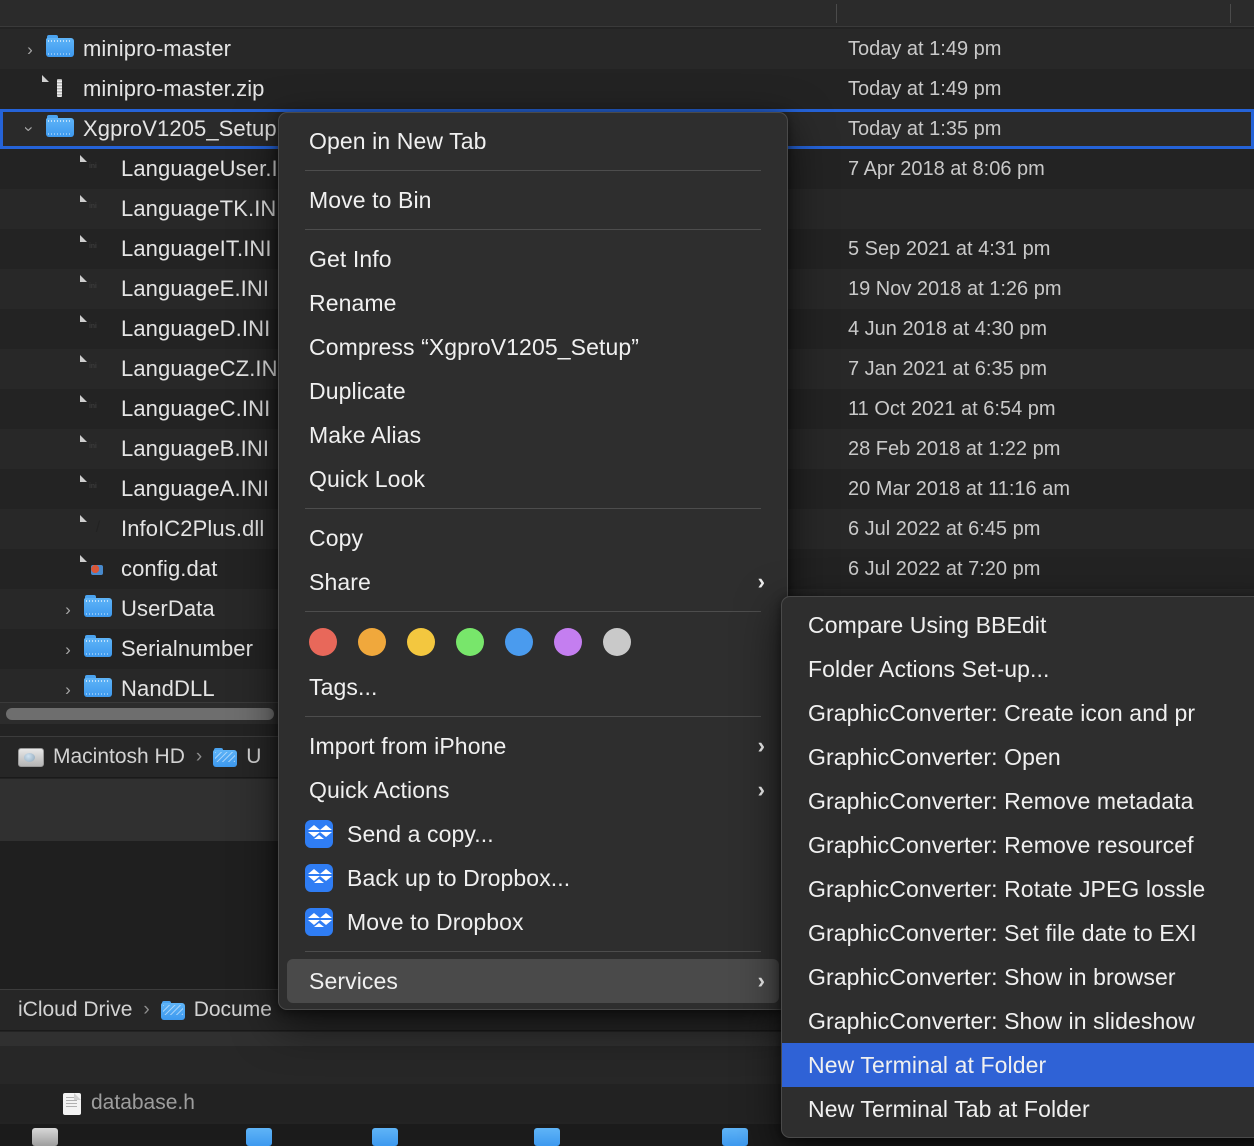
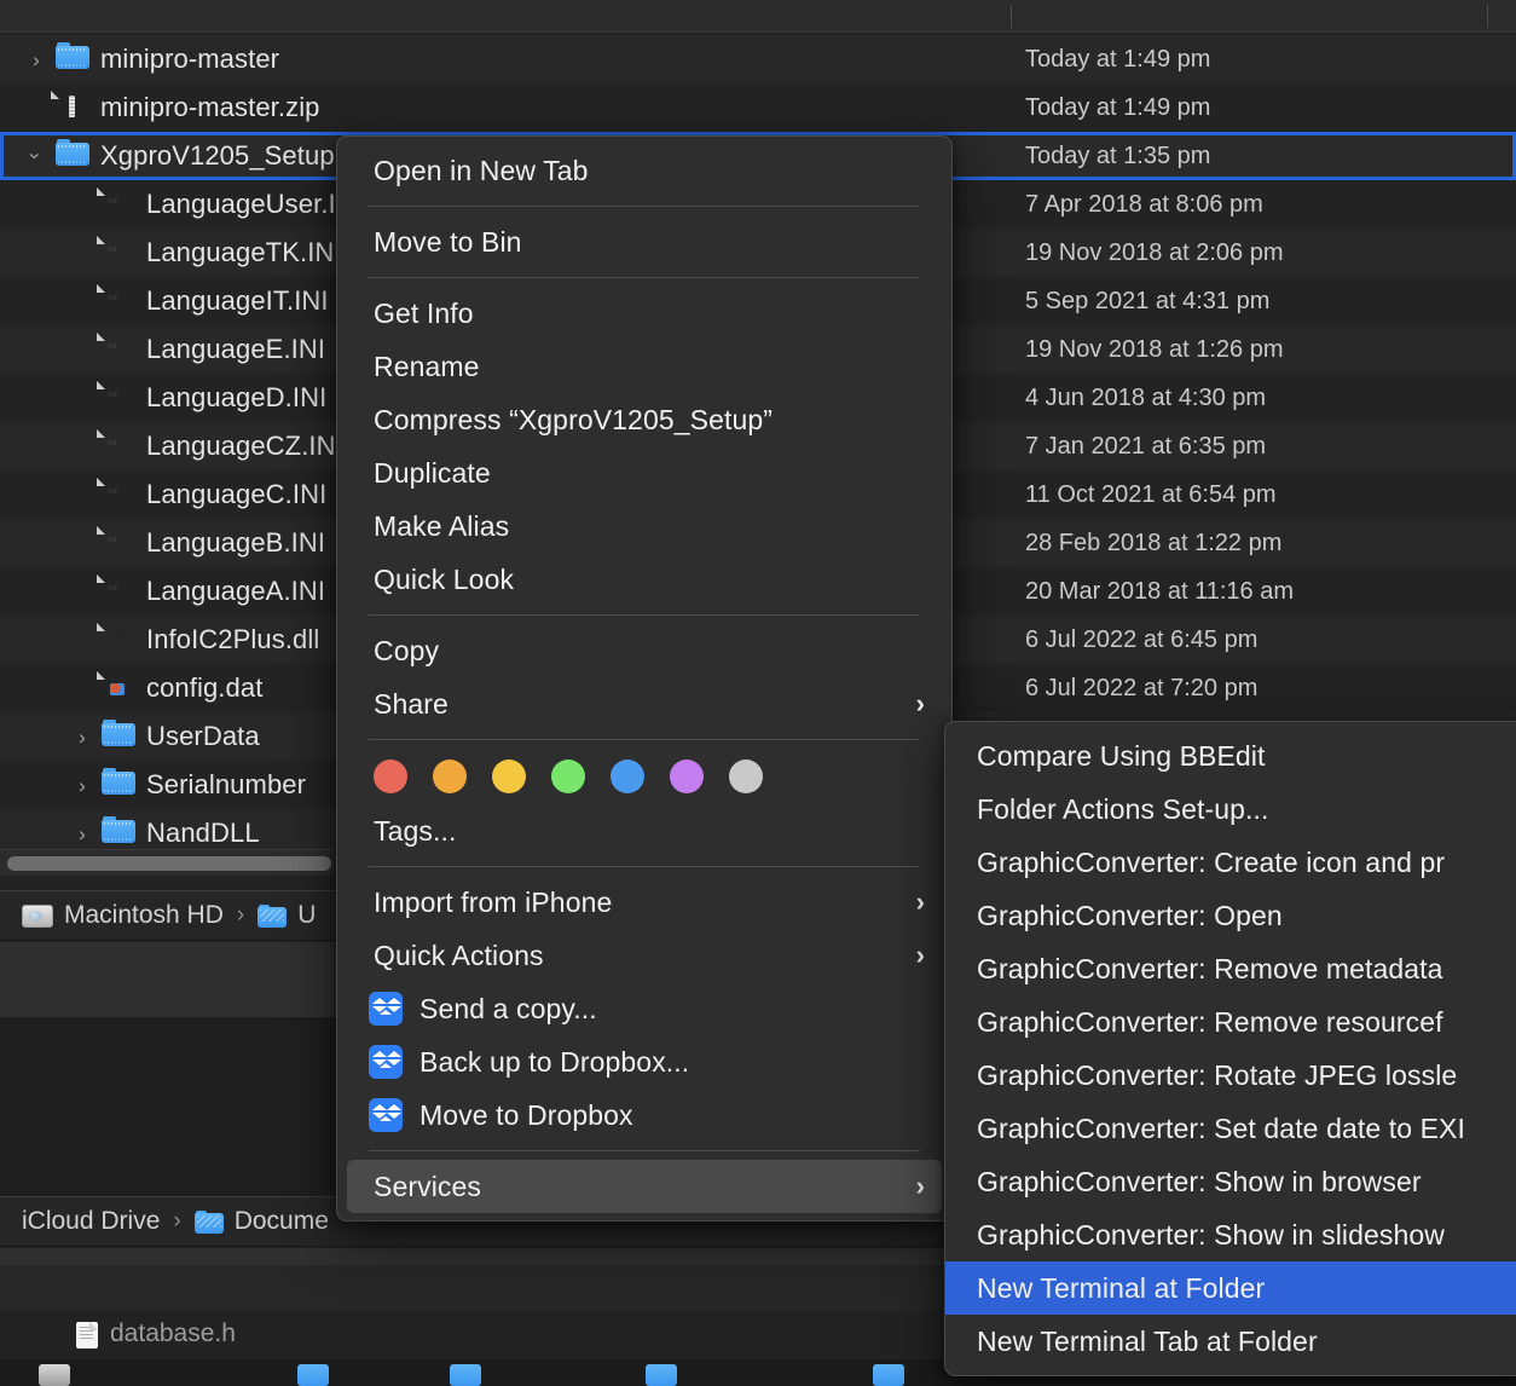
  ›
  minipro-master
  Today at 1:49 pm
  minipro-master.zip
  Today at 1:49 pm
  XgproV1205_Setup
  Today at 1:35 pm
  LanguageUser.I
  7 Apr 2018 at 8:06 pm
  LanguageTK.IN
+ 19 Nov 2018 at 2:06 pm
  LanguageIT.INI
  5 Sep 2021 at 4:31 pm
  LanguageE.INI
  19 Nov 2018 at 1:26 pm
  LanguageD.INI
  4 Jun 2018 at 4:30 pm
  LanguageCZ.IN
  7 Jan 2021 at 6:35 pm
  LanguageC.INI
  11 Oct 2021 at 6:54 pm
  LanguageB.INI
  28 Feb 2018 at 1:22 pm
  LanguageA.INI
  20 Mar 2018 at 11:16 am
  InfoIC2Plus.dll
  6 Jul 2022 at 6:45 pm
  config.dat
  6 Jul 2022 at 7:20 pm
  ›
  UserData
  ›
  Serialnumber
  ›
  NandDLL
  Macintosh HD
  ›
  U
  iCloud Drive
  ›
  Docume
  database.h
  Open in New Tab
  Move to Bin
  Get Info
  Rename
  Compress “XgproV1205_Setup”
  Duplicate
  Make Alias
  Quick Look
  Copy
  Share
  ›
  Tags...
  Import from iPhone
  ›
  Quick Actions
  ›
  Send a copy...
  Back up to Dropbox...
  Move to Dropbox
  Services
  ›
  Compare Using BBEdit
  Folder Actions Set-up...
  GraphicConverter: Create icon and pr
  GraphicConverter: Open
  GraphicConverter: Remove metadata
  GraphicConverter: Remove resourcef
  GraphicConverter: Rotate JPEG lossle
- GraphicConverter: Set file date to EXI
+ GraphicConverter: Set date date to EXI
  GraphicConverter: Show in browser
  GraphicConverter: Show in slideshow
  New Terminal at Folder
  New Terminal Tab at Folder
